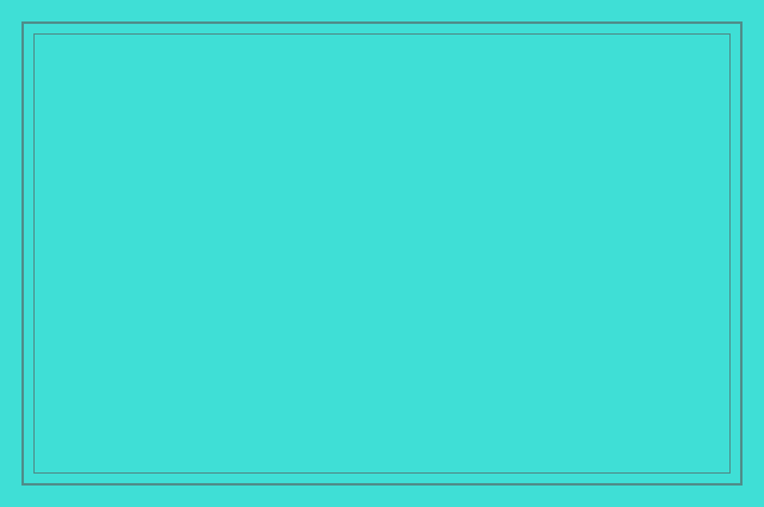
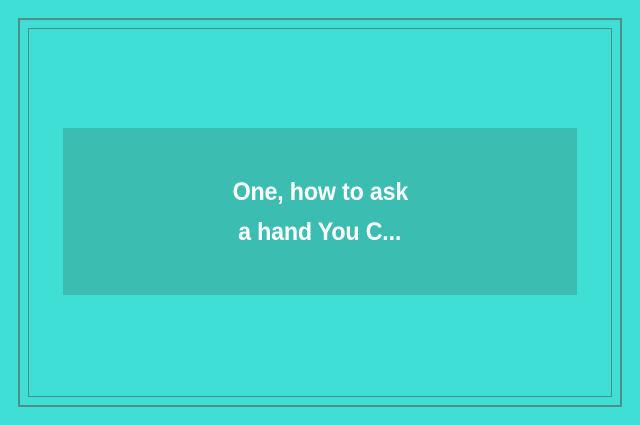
+ One, how to ask
+ a hand You C...
